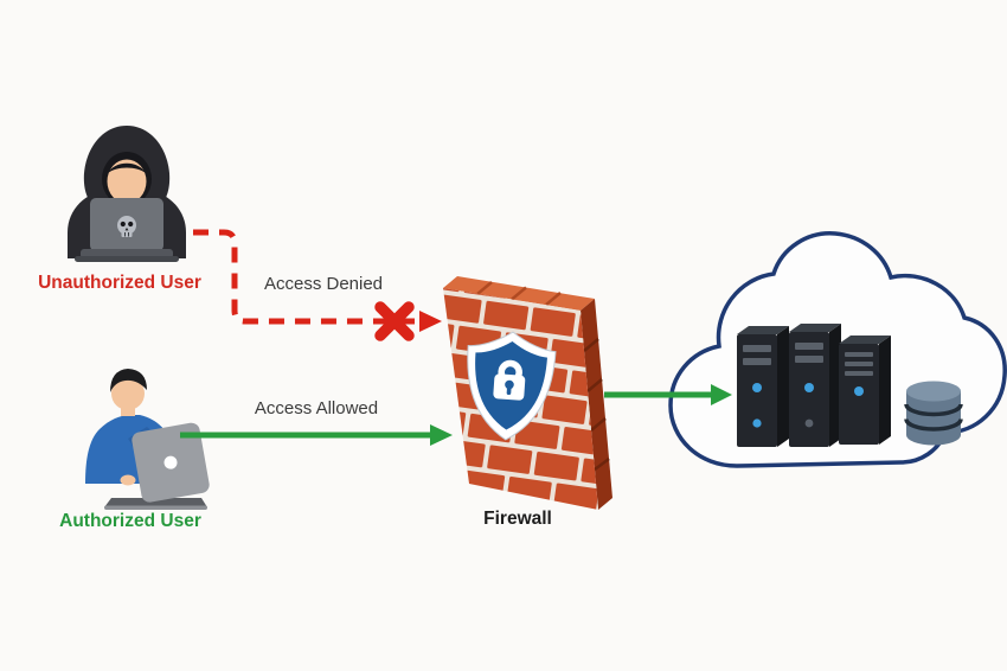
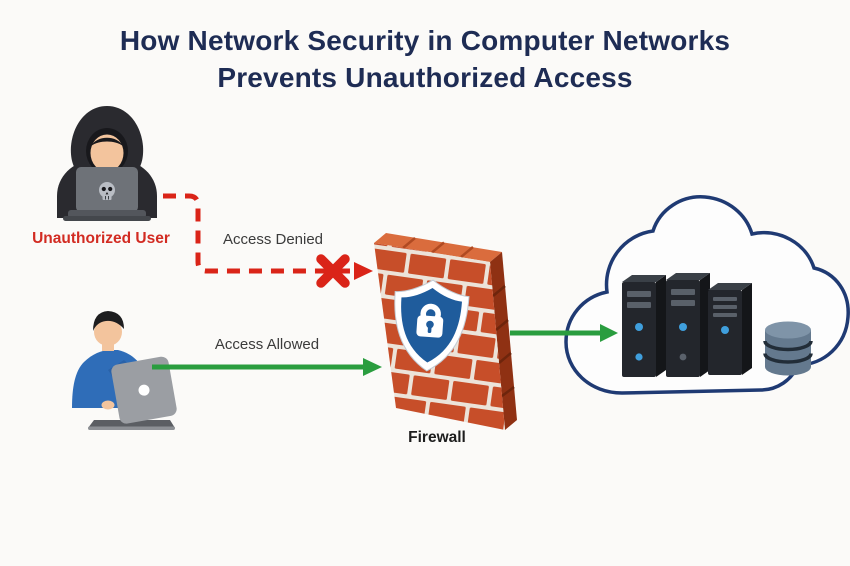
+ How Network Security in Computer Networks
+ Prevents Unauthorized Access
  Unauthorized User
  Access Denied
  Access Allowed
- Authorized User
  Firewall
